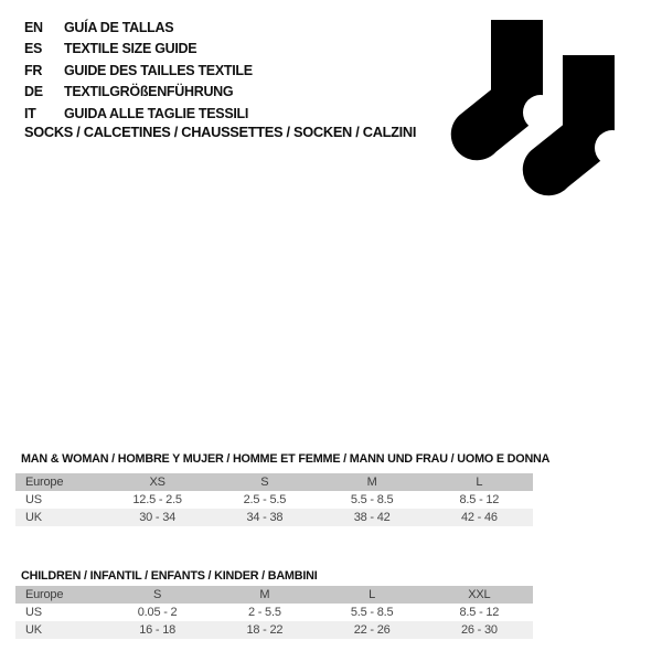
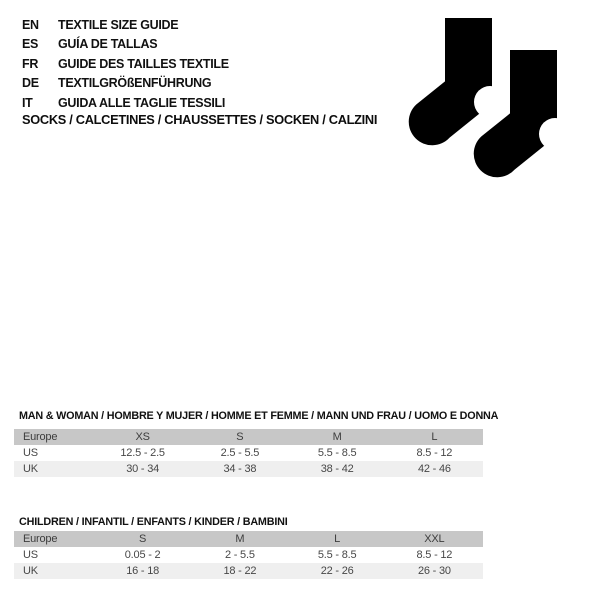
  EN
- GUÍA DE TALLAS
+ TEXTILE SIZE GUIDE
  ES
- TEXTILE SIZE GUIDE
+ GUÍA DE TALLAS
  FR
  GUIDE DES TAILLES TEXTILE
  DE
  TEXTILGRÖßENFÜHRUNG
  IT
  GUIDA ALLE TAGLIE TESSILI
  SOCKS / CALCETINES / CHAUSSETTES / SOCKEN / CALZINI
  MAN & WOMAN / HOMBRE Y MUJER / HOMME ET FEMME / MANN UND FRAU / UOMO E DONNA
  Europe
  XS
  S
  M
  L
  US
  12.5 - 2.5
  2.5 - 5.5
  5.5 - 8.5
  8.5 - 12
  UK
  30 - 34
  34 - 38
  38 - 42
  42 - 46
  CHILDREN / INFANTIL / ENFANTS / KINDER / BAMBINI
  Europe
  S
  M
  L
  XXL
  US
  0.05 - 2
  2 - 5.5
  5.5 - 8.5
  8.5 - 12
  UK
  16 - 18
  18 - 22
  22 - 26
  26 - 30
